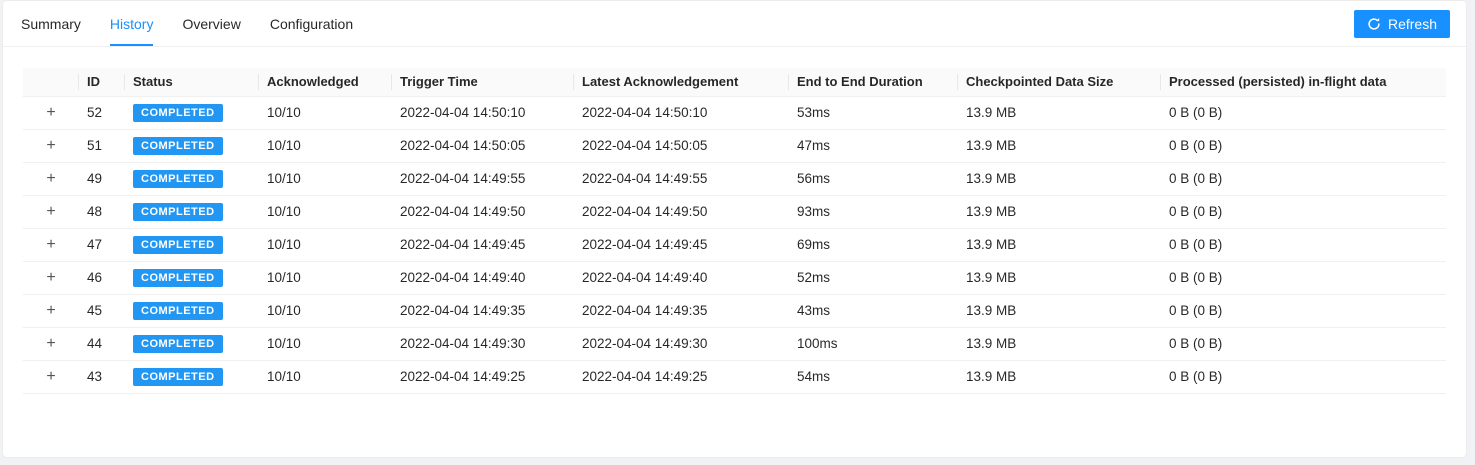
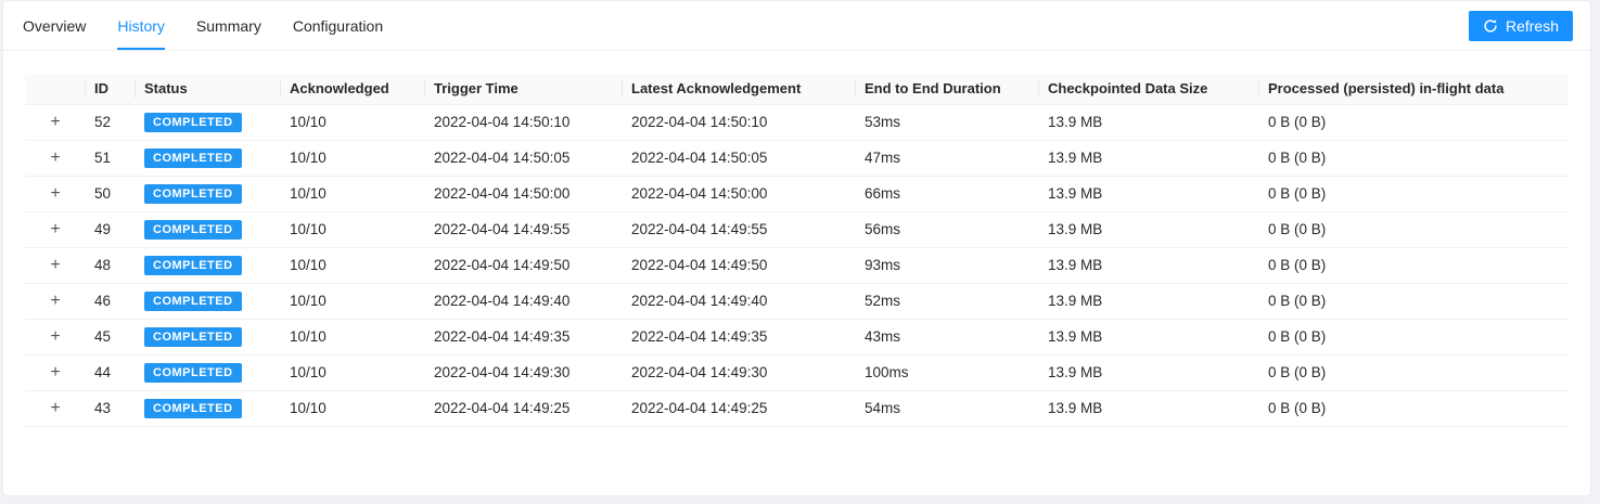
- Summary
+ Overview
  History
- Overview
+ Summary
  Configuration
  Refresh
  	ID	Status	Acknowledged	Trigger Time	Latest Acknowledgement	End to End Duration	Checkpointed Data Size	Processed (persisted) in-flight data
  +	52	COMPLETED	10/10	2022-04-04 14:50:10	2022-04-04 14:50:10	53ms	13.9 MB	0 B (0 B)
  +	51	COMPLETED	10/10	2022-04-04 14:50:05	2022-04-04 14:50:05	47ms	13.9 MB	0 B (0 B)
+ +	50	COMPLETED	10/10	2022-04-04 14:50:00	2022-04-04 14:50:00	66ms	13.9 MB	0 B (0 B)
  +	49	COMPLETED	10/10	2022-04-04 14:49:55	2022-04-04 14:49:55	56ms	13.9 MB	0 B (0 B)
  +	48	COMPLETED	10/10	2022-04-04 14:49:50	2022-04-04 14:49:50	93ms	13.9 MB	0 B (0 B)
- +	47	COMPLETED	10/10	2022-04-04 14:49:45	2022-04-04 14:49:45	69ms	13.9 MB	0 B (0 B)
  +	46	COMPLETED	10/10	2022-04-04 14:49:40	2022-04-04 14:49:40	52ms	13.9 MB	0 B (0 B)
  +	45	COMPLETED	10/10	2022-04-04 14:49:35	2022-04-04 14:49:35	43ms	13.9 MB	0 B (0 B)
  +	44	COMPLETED	10/10	2022-04-04 14:49:30	2022-04-04 14:49:30	100ms	13.9 MB	0 B (0 B)
  +	43	COMPLETED	10/10	2022-04-04 14:49:25	2022-04-04 14:49:25	54ms	13.9 MB	0 B (0 B)
